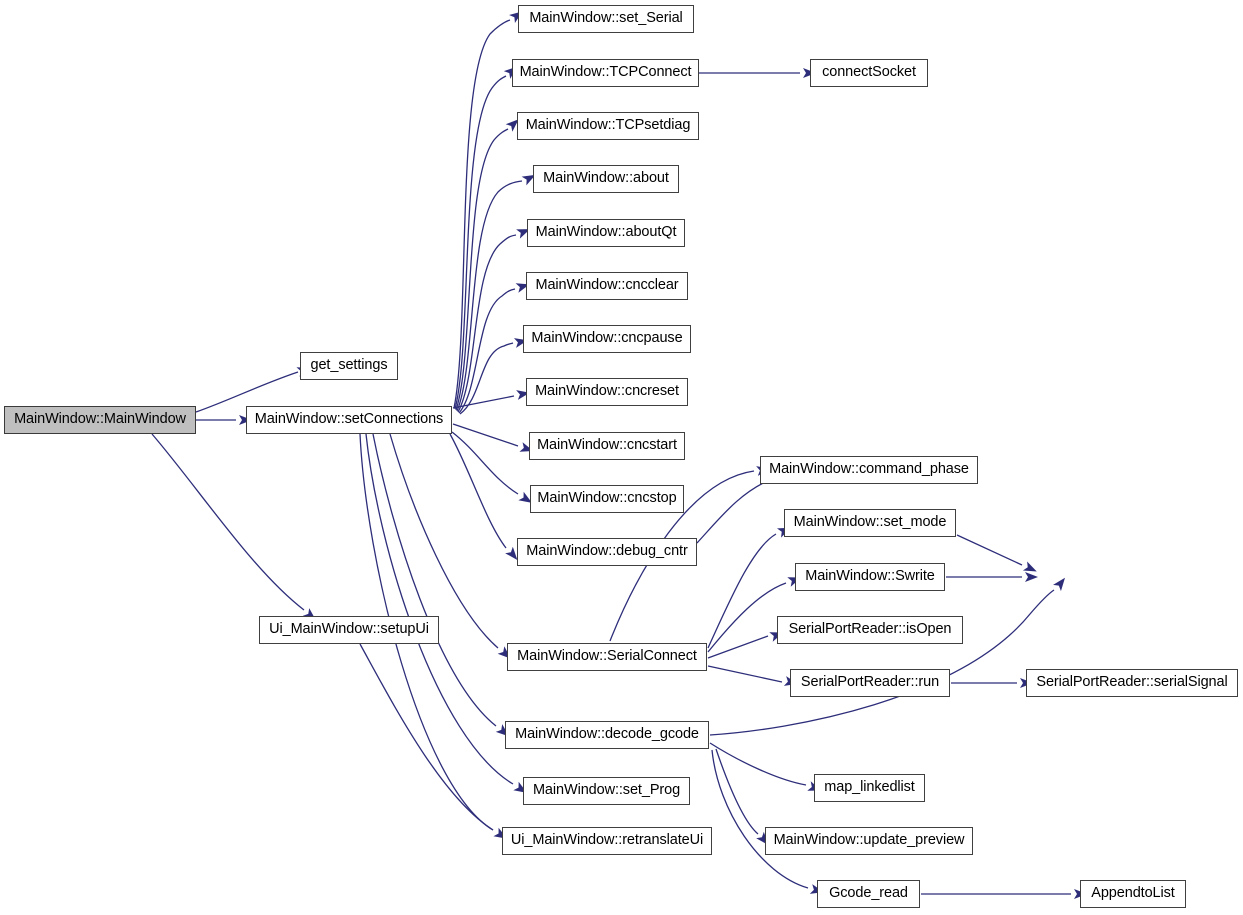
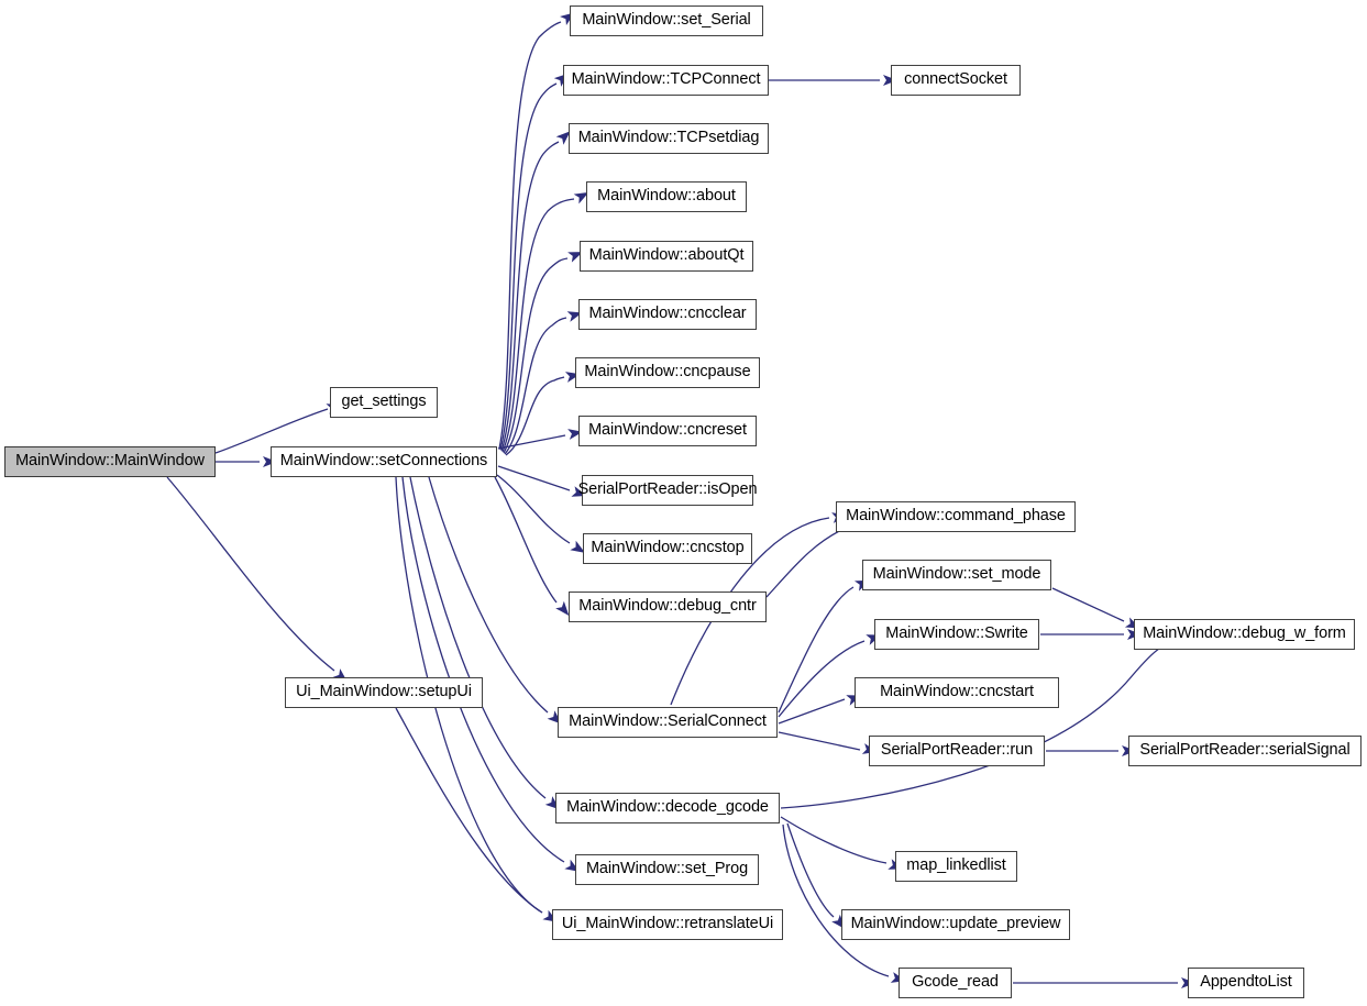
  MainWindow::MainWindow
  get_settings
  MainWindow::setConnections
  Ui_MainWindow::setupUi
  MainWindow::set_Serial
  MainWindow::TCPConnect
  MainWindow::TCPsetdiag
  MainWindow::about
  MainWindow::aboutQt
  MainWindow::cncclear
  MainWindow::cncpause
  MainWindow::cncreset
- MainWindow::cncstart
+ SerialPortReader::isOpen
  MainWindow::cncstop
  MainWindow::debug_cntr
  MainWindow::SerialConnect
  MainWindow::decode_gcode
  MainWindow::set_Prog
  Ui_MainWindow::retranslateUi
  connectSocket
  MainWindow::command_phase
  MainWindow::set_mode
  MainWindow::Swrite
- SerialPortReader::isOpen
+ MainWindow::cncstart
  SerialPortReader::run
  map_linkedlist
  MainWindow::update_preview
  Gcode_read
+ MainWindow::debug_w_form
  SerialPortReader::serialSignal
  AppendtoList
